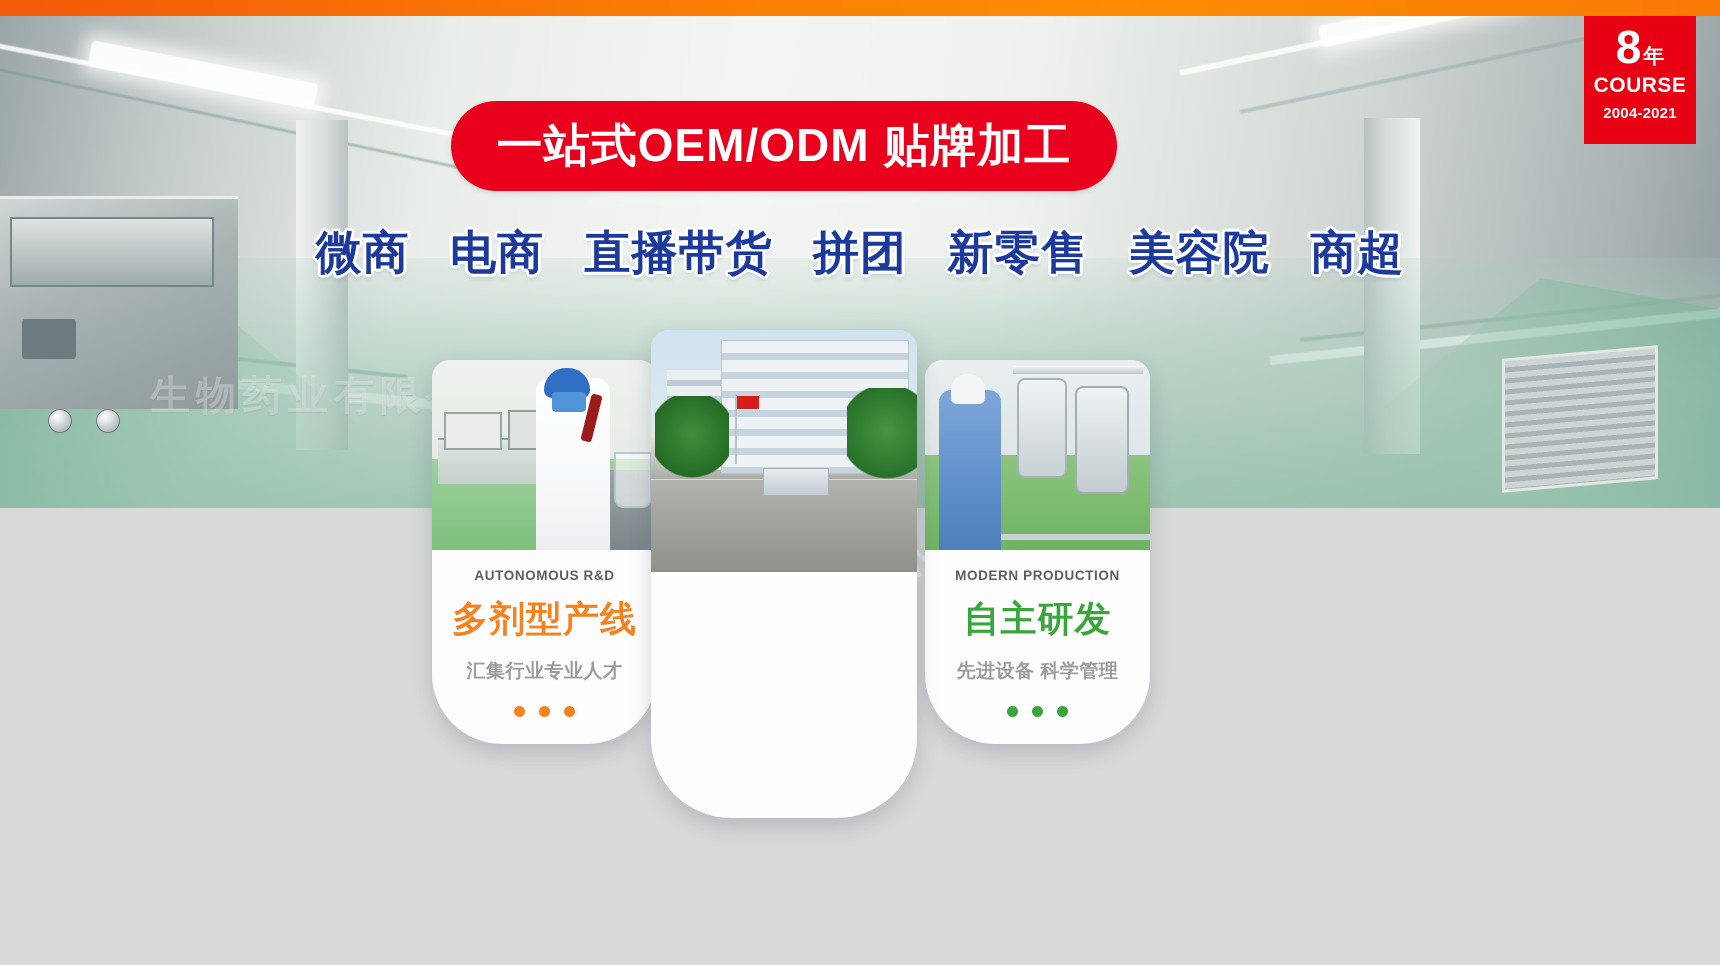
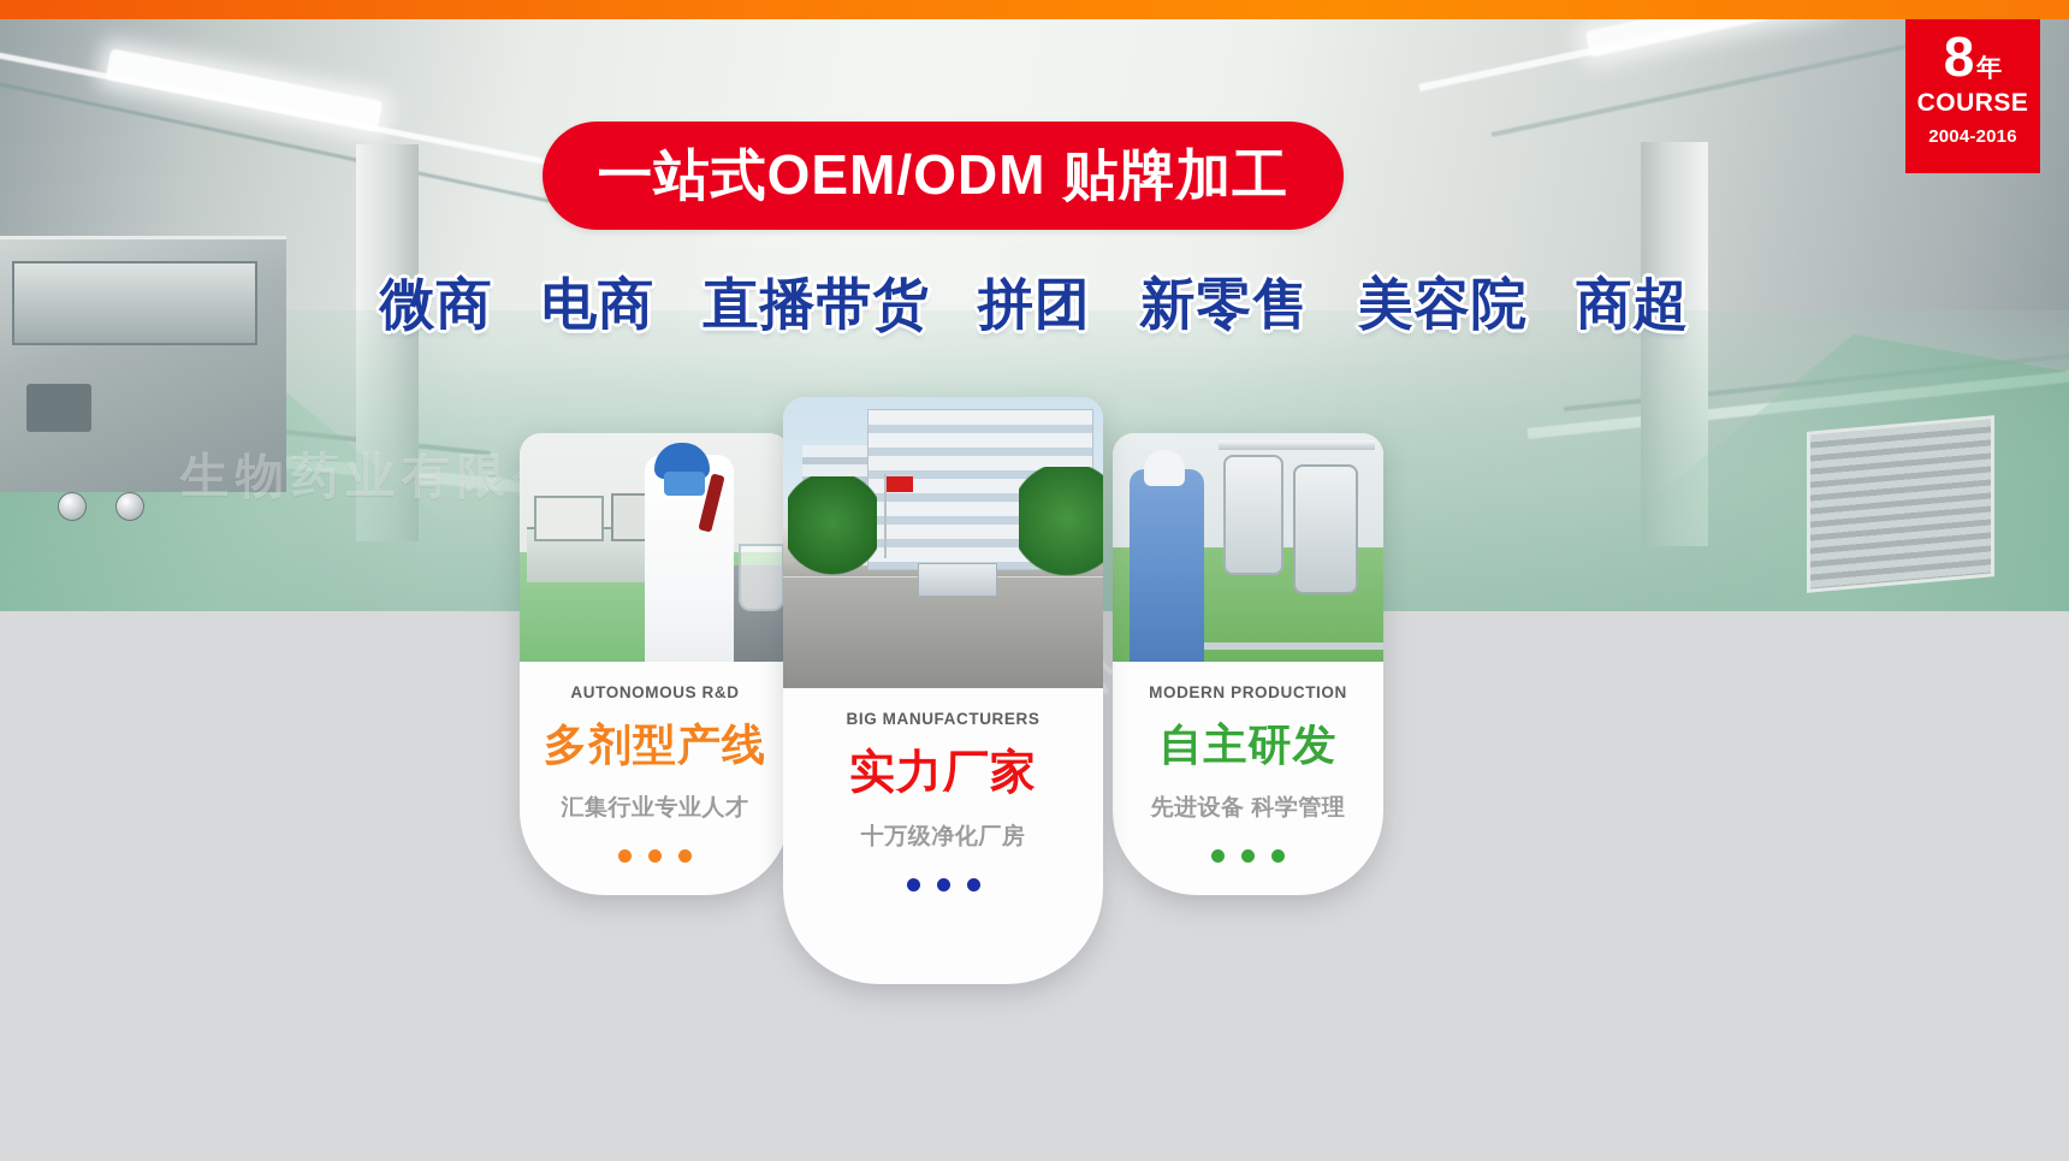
  生物药业有限
  8
  年
  COURSE
- 2004-2021
+ 2004-2016
  一站式OEM/ODM 贴牌加工
  微商 电商 直播带货 拼团 新零售 美容院 商超
  AUTONOMOUS R&D
  多剂型产线
  汇集行业专业人才
  MODERN PRODUCTION
  自主研发
  先进设备 科学管理
+ BIG MANUFACTURERS
+ 实力厂家
+ 十万级净化厂房
